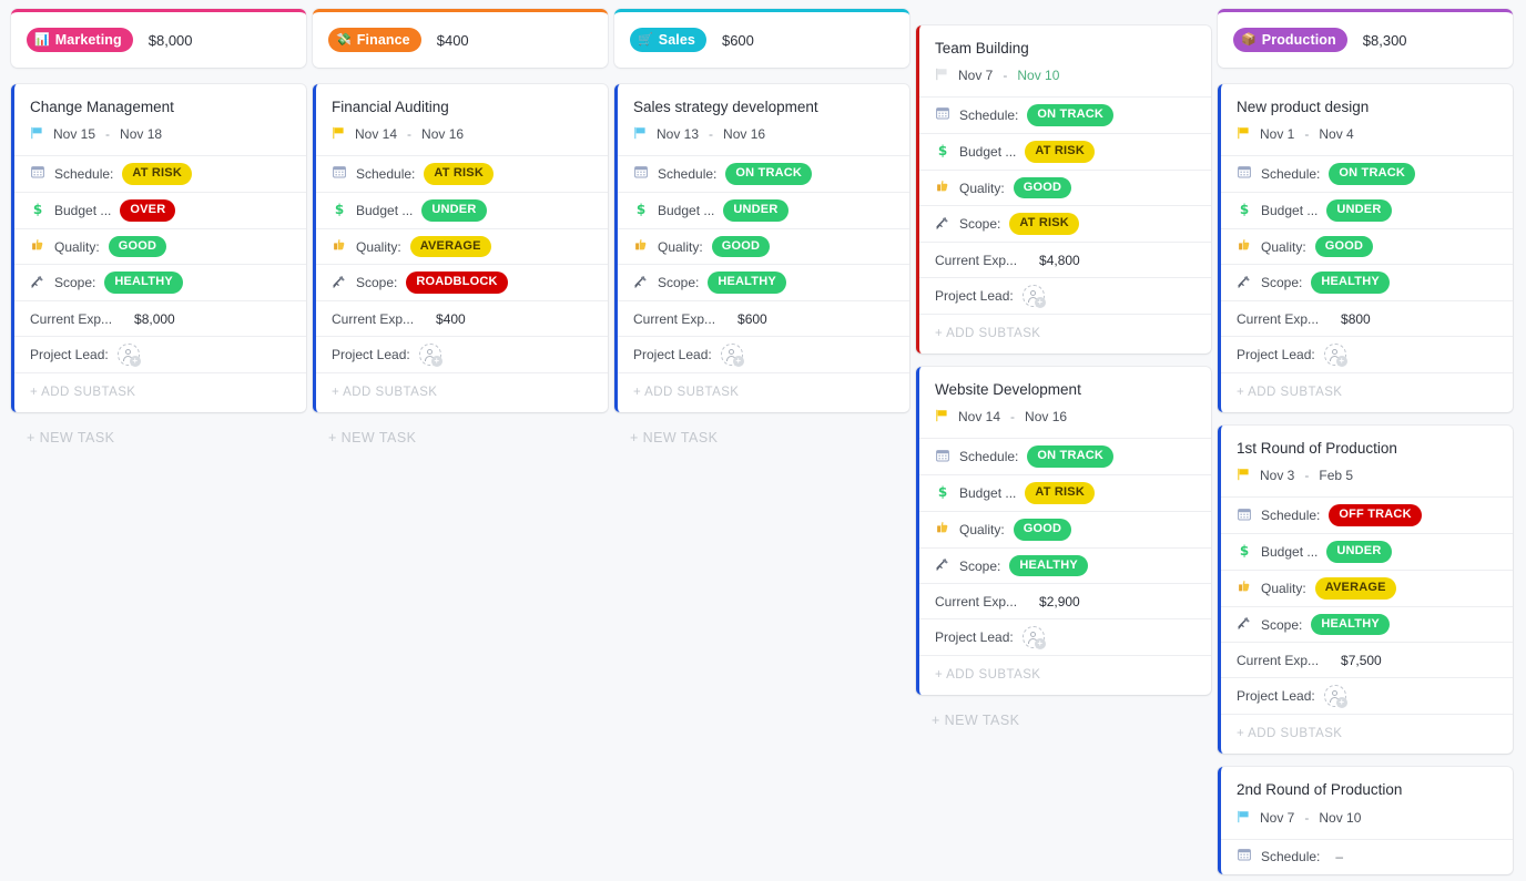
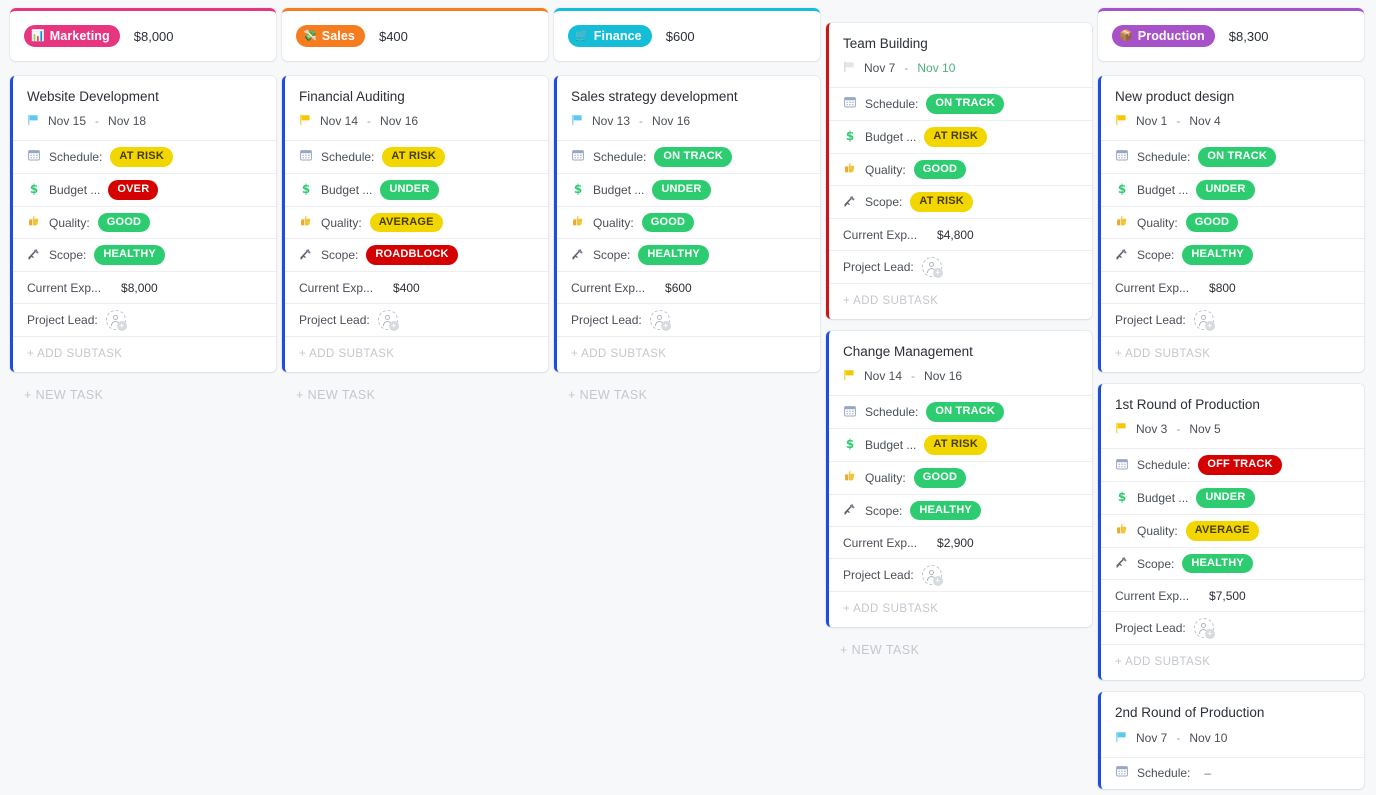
  📊
  Marketing
  $8,000
- Change Management
+ Website Development
  Nov 15
  -
  Nov 18
  Schedule:
  AT RISK
  $
  Budget ...
  OVER
  Quality:
  GOOD
  Scope:
  HEALTHY
  Current Exp...
  $8,000
  Project Lead:
  +
  + ADD SUBTASK
  + NEW TASK
  💸
- Finance
+ Sales
  $400
  Financial Auditing
  Nov 14
  -
  Nov 16
  Schedule:
  AT RISK
  $
  Budget ...
  UNDER
  Quality:
  AVERAGE
  Scope:
  ROADBLOCK
  Current Exp...
  $400
  Project Lead:
  +
  + ADD SUBTASK
  + NEW TASK
  🛒
- Sales
+ Finance
  $600
  Sales strategy development
  Nov 13
  -
  Nov 16
  Schedule:
  ON TRACK
  $
  Budget ...
  UNDER
  Quality:
  GOOD
  Scope:
  HEALTHY
  Current Exp...
  $600
  Project Lead:
  +
  + ADD SUBTASK
  + NEW TASK
  Team Building
  Nov 7
  -
  Nov 10
  Schedule:
  ON TRACK
  $
  Budget ...
  AT RISK
  Quality:
  GOOD
  Scope:
  AT RISK
  Current Exp...
  $4,800
  Project Lead:
  +
  + ADD SUBTASK
- Website Development
+ Change Management
  Nov 14
  -
  Nov 16
  Schedule:
  ON TRACK
  $
  Budget ...
  AT RISK
  Quality:
  GOOD
  Scope:
  HEALTHY
  Current Exp...
  $2,900
  Project Lead:
  +
  + ADD SUBTASK
  + NEW TASK
  📦
  Production
  $8,300
  New product design
  Nov 1
  -
  Nov 4
  Schedule:
  ON TRACK
  $
  Budget ...
  UNDER
  Quality:
  GOOD
  Scope:
  HEALTHY
  Current Exp...
  $800
  Project Lead:
  +
  + ADD SUBTASK
  1st Round of Production
  Nov 3
  -
- Feb 5
+ Nov 5
  Schedule:
  OFF TRACK
  $
  Budget ...
  UNDER
  Quality:
  AVERAGE
  Scope:
  HEALTHY
  Current Exp...
  $7,500
  Project Lead:
  +
  + ADD SUBTASK
  2nd Round of Production
  Nov 7
  -
  Nov 10
  Schedule:
  –
